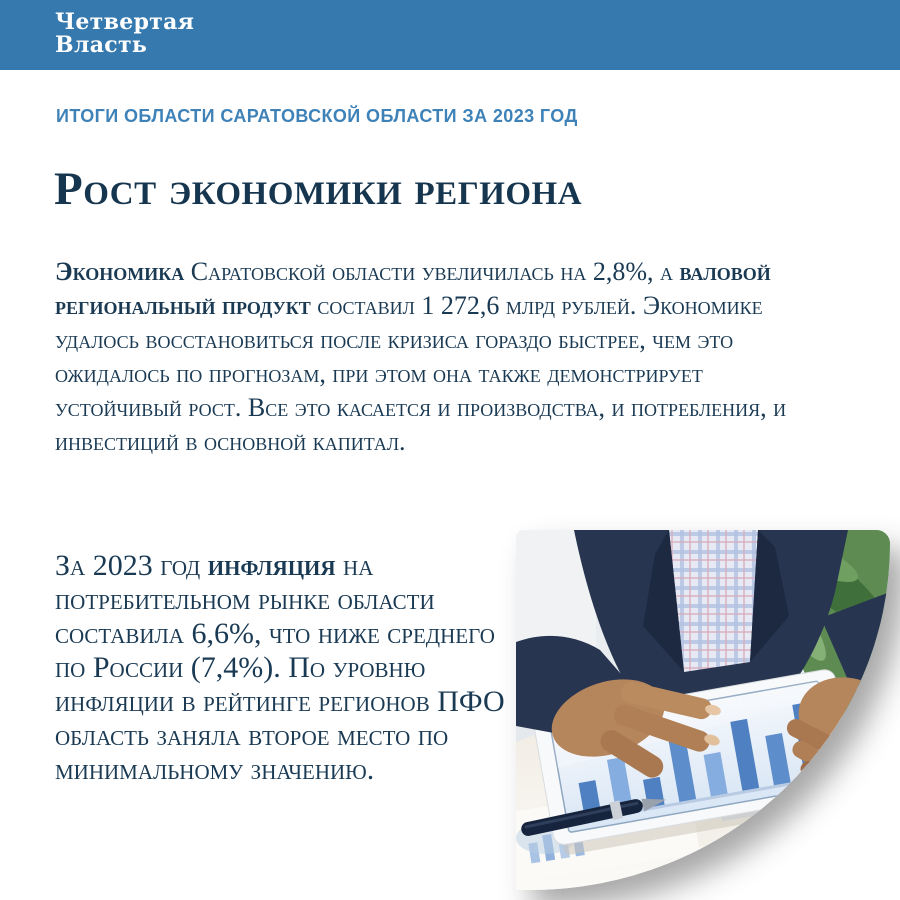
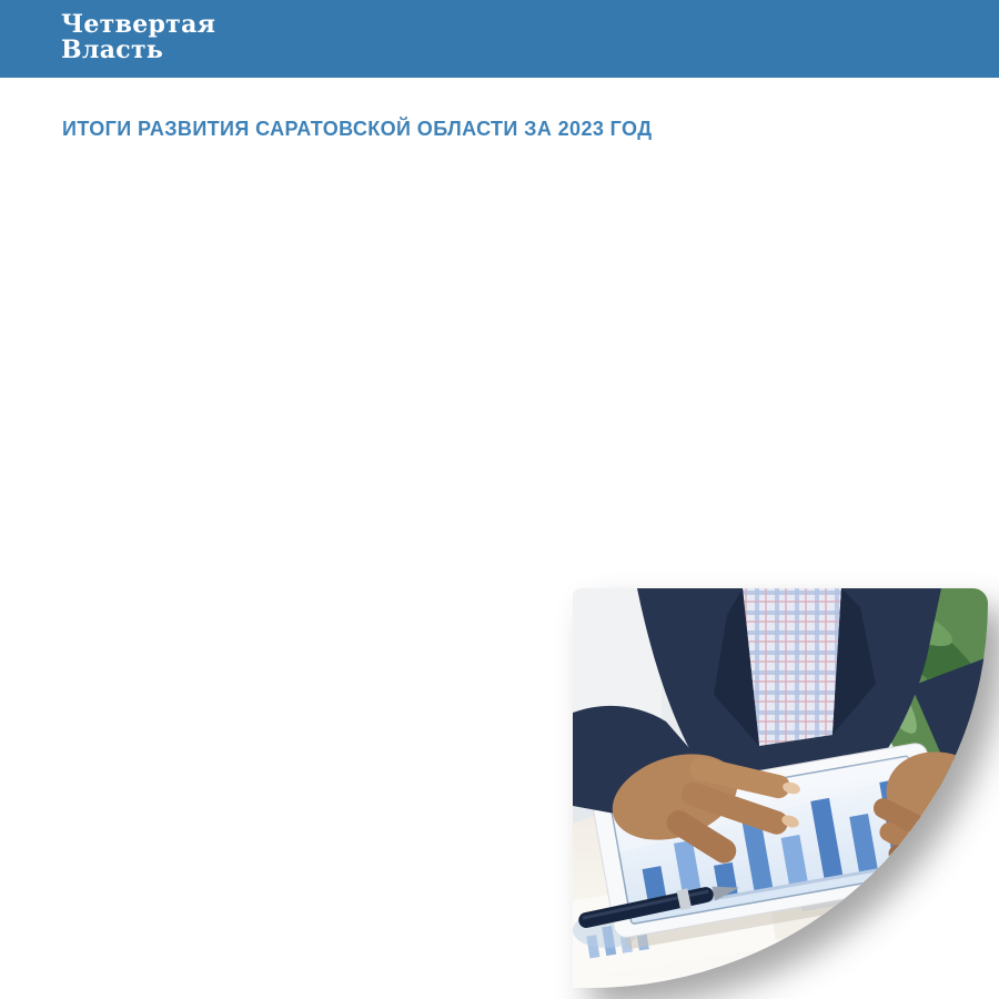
  Четвертая
  Власть
- ИТОГИ ОБЛАСТИ САРАТОВСКОЙ ОБЛАСТИ ЗА 2023 ГОД
+ ИТОГИ РАЗВИТИЯ САРАТОВСКОЙ ОБЛАСТИ ЗА 2023 ГОД
- Рост экономики региона
- Экономика Саратовской области увеличилась на 2,8%, а валовой региональный продукт составил 1 272,6 млрд рублей. Экономике удалось восстановиться после кризиса гораздо быстрее, чем это ожидалось по прогнозам, при этом она также демонстрирует устойчивый рост. Все это касается и производства, и потребления, и инвестиций в основной капитал.
- За 2023 год инфляция на потребительном рынке области составила 6,6%, что ниже среднего по России (7,4%). По уровню инфляции в рейтинге регионов ПФО область заняла второе место по минимальному значению.
